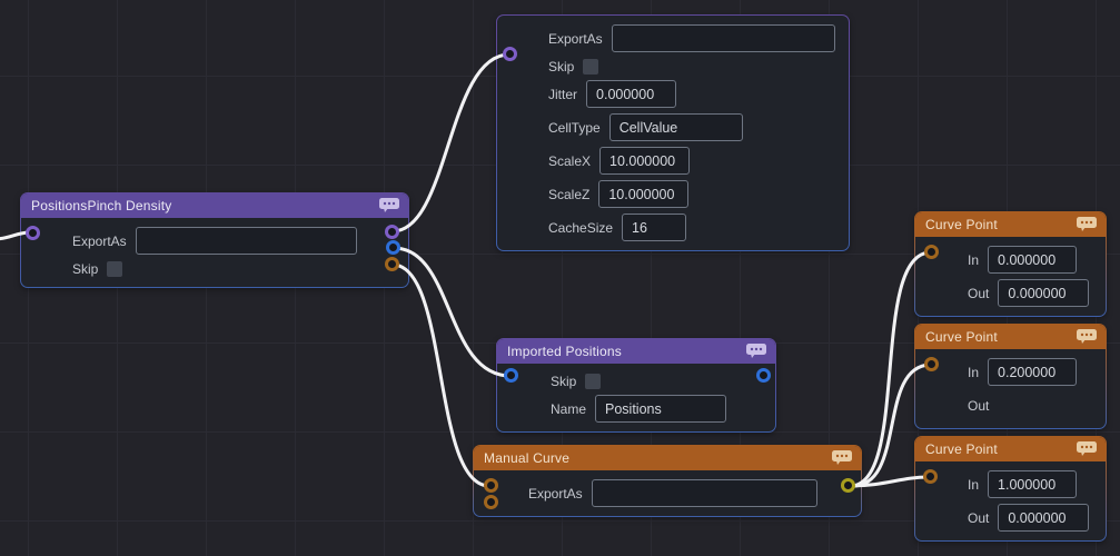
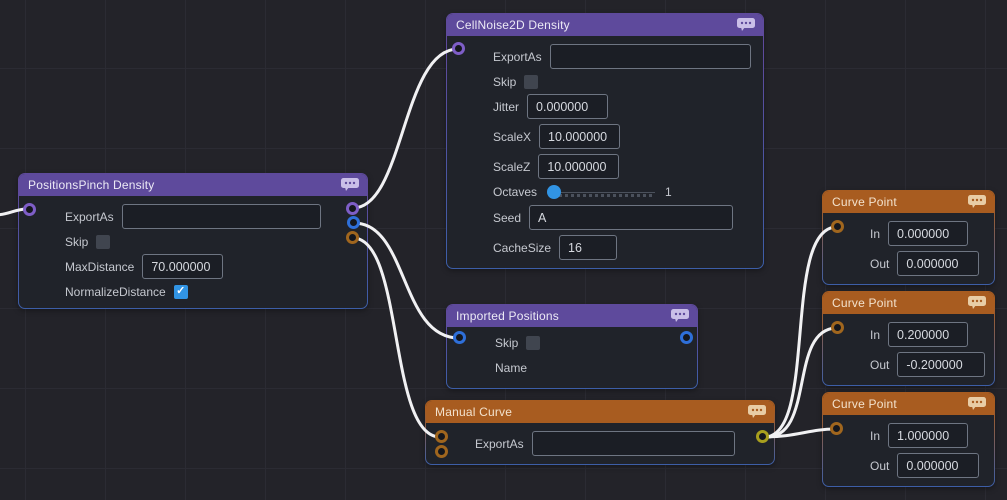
  PositionsPinch Density
  ExportAs
  Skip
+ MaxDistance
+ 70.000000
+ NormalizeDistance
+ CellNoise2D Density
  ExportAs
  Skip
  Jitter
  0.000000
- CellType
- CellValue
  ScaleX
  10.000000
  ScaleZ
  10.000000
+ Octaves
+ 1
+ Seed
+ A
  CacheSize
  16
  Imported Positions
  Skip
  Name
- Positions
  Manual Curve
  ExportAs
  Curve Point
  In
  0.000000
  Out
  0.000000
  Curve Point
  In
  0.200000
  Out
+ -0.200000
  Curve Point
  In
  1.000000
  Out
  0.000000
